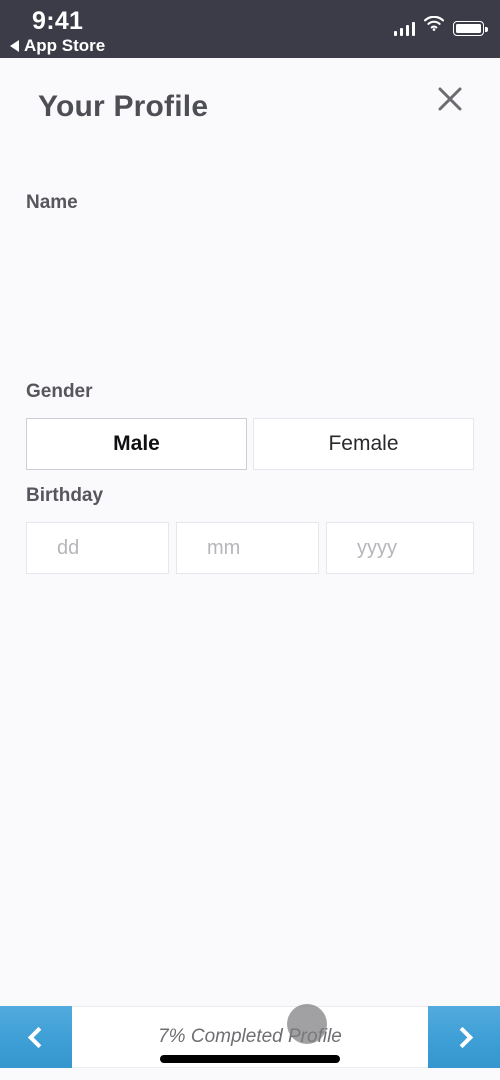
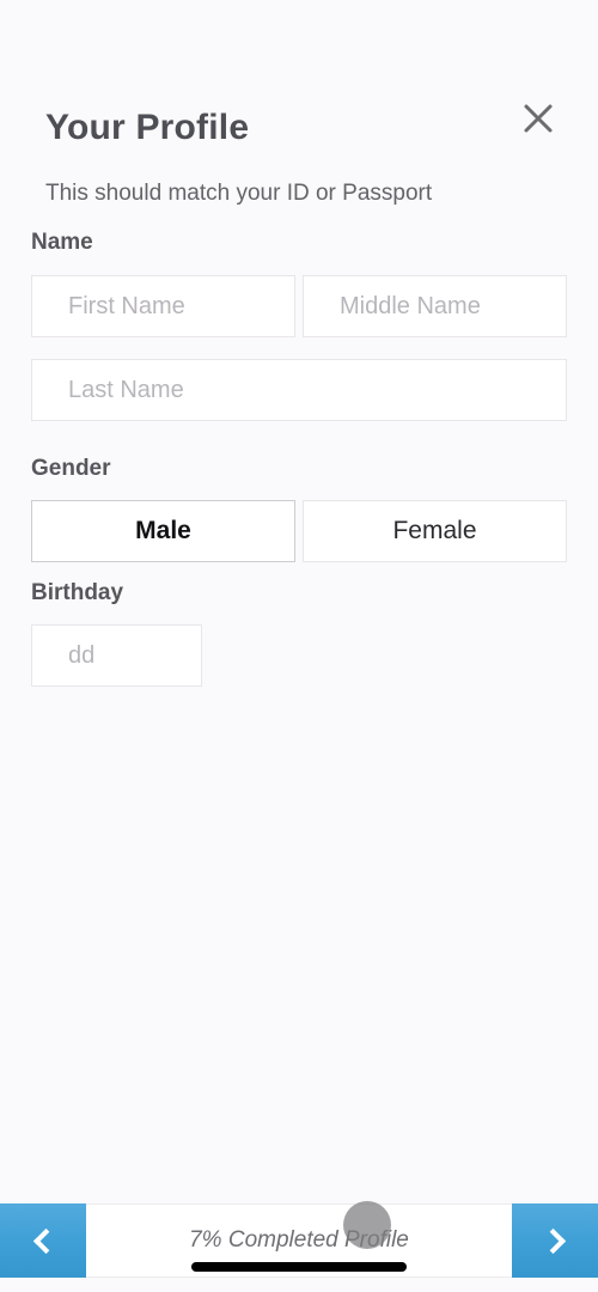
- 9:41
- App Store
  Your Profile
+ This should match your ID or Passport
  Name
+ First Name
+ Middle Name
+ Last Name
  Gender
  Male
  Female
  Birthday
  dd
- mm
- yyyy
  7% Completed Profile
